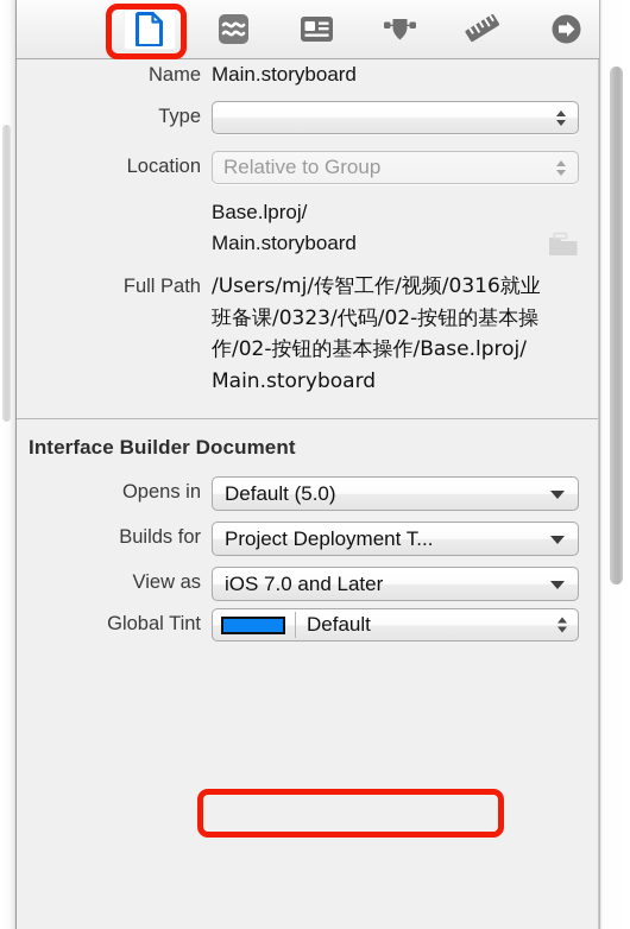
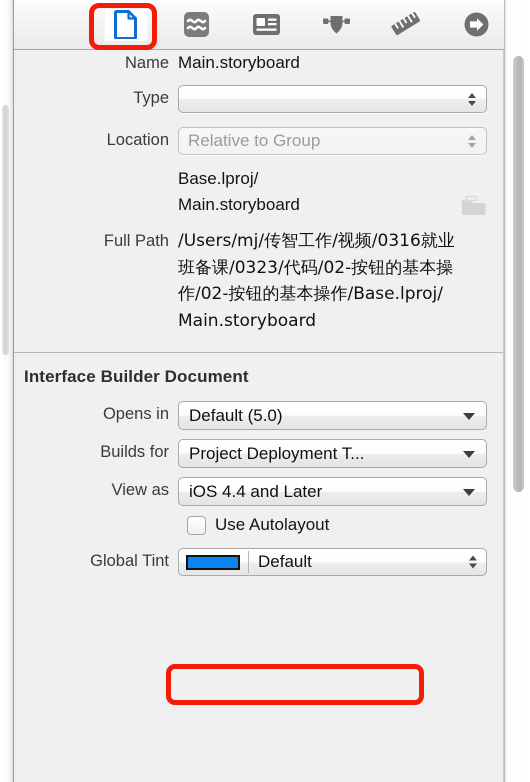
  Name
  Main.storyboard
  Type
  Location
  Relative to Group
  Base.lproj/
  Main.storyboard
  Full Path
  /Users/mj/传智工作/视频/0316就业班备课/0323/代码/02-按钮的基本操作/02-按钮的基本操作/Base.lproj/Main.storyboard
  Interface Builder Document
  Opens in
  Default (5.0)
  Builds for
  Project Deployment T...
  View as
- iOS 7.0 and Later
+ iOS 4.4 and Later
+ Use Autolayout
  Global Tint
  Default
